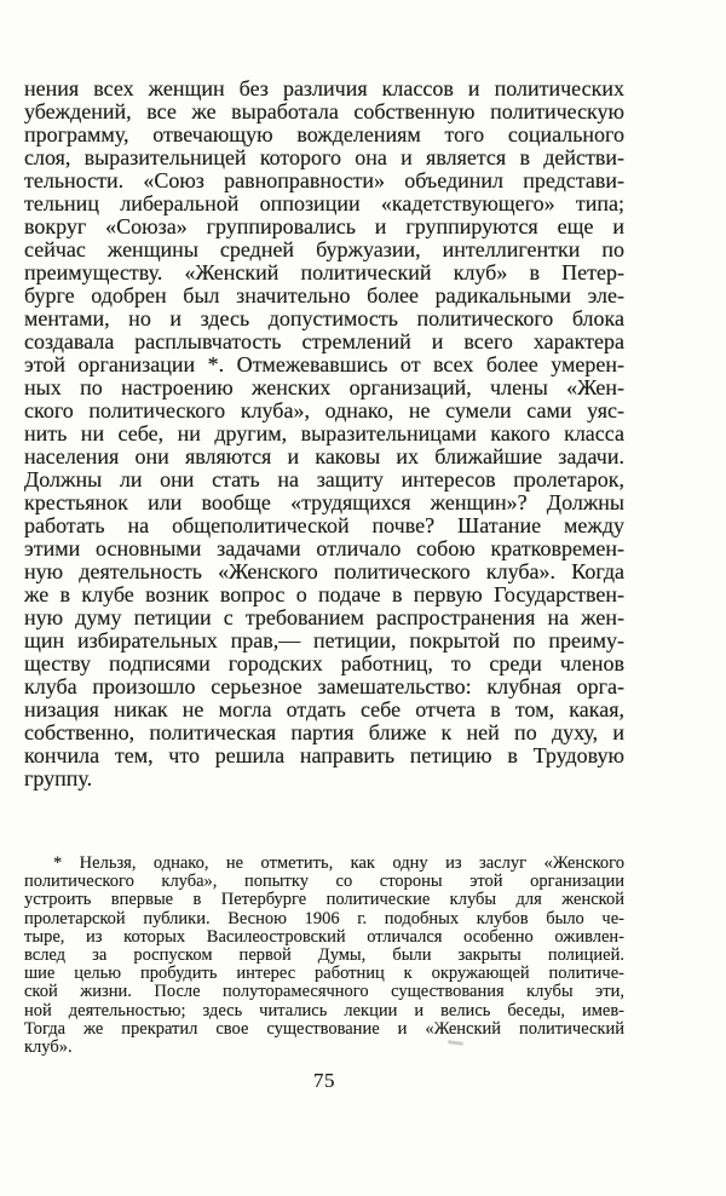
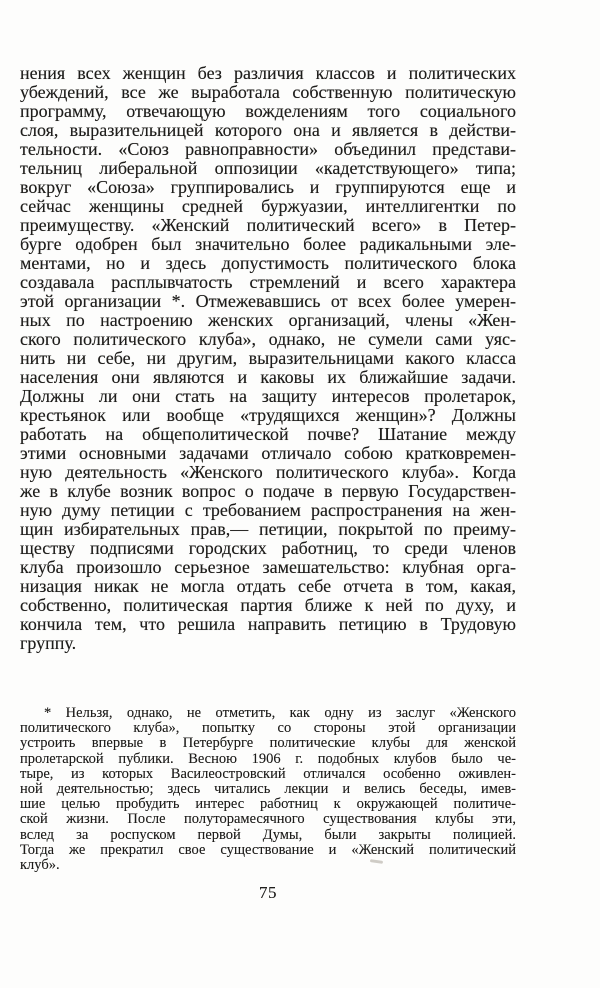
  нения всех женщин без различия классов и политических
  убеждений, все же выработала собственную политическую
  программу, отвечающую вожделениям того социального
  слоя, выразительницей которого она и является в действи-
  тельности. «Союз равноправности» объединил представи-
  тельниц либеральной оппозиции «кадетствующего» типа;
  вокруг «Союза» группировались и группируются еще и
  сейчас женщины средней буржуазии, интеллигентки по
- преимуществу. «Женский политический клуб» в Петер-
+ преимуществу. «Женский политический всего» в Петер-
  бурге одобрен был значительно более радикальными эле-
  ментами, но и здесь допустимость политического блока
  создавала расплывчатость стремлений и всего характера
  этой организации *. Отмежевавшись от всех более умерен-
  ных по настроению женских организаций, члены «Жен-
  ского политического клуба», однако, не сумели сами уяс-
  нить ни себе, ни другим, выразительницами какого класса
  населения они являются и каковы их ближайшие задачи.
  Должны ли они стать на защиту интересов пролетарок,
  крестьянок или вообще «трудящихся женщин»? Должны
  работать на общеполитической почве? Шатание между
  этими основными задачами отличало собою кратковремен-
  ную деятельность «Женского политического клуба». Когда
  же в клубе возник вопрос о подаче в первую Государствен-
  ную думу петиции с требованием распространения на жен-
  щин избирательных прав,— петиции, покрытой по преиму-
  ществу подписями городских работниц, то среди членов
  клуба произошло серьезное замешательство: клубная орга-
  низация никак не могла отдать себе отчета в том, какая,
  собственно, политическая партия ближе к ней по духу, и
  кончила тем, что решила направить петицию в Трудовую
  группу.
  * Нельзя, однако, не отметить, как одну из заслуг «Женского
  политического клуба», попытку со стороны этой организации
  устроить впервые в Петербурге политические клубы для женской
  пролетарской публики. Весною 1906 г. подобных клубов было че-
  тыре, из которых Василеостровский отличался особенно оживлен-
- вслед за роспуском первой Думы, были закрыты полицией.
+ ной деятельностью; здесь читались лекции и велись беседы, имев-
  шие целью пробудить интерес работниц к окружающей политиче-
  ской жизни. После полуторамесячного существования клубы эти,
- ной деятельностью; здесь читались лекции и велись беседы, имев-
+ вслед за роспуском первой Думы, были закрыты полицией.
  Тогда же прекратил свое существование и «Женский политический
  клуб».
  75
